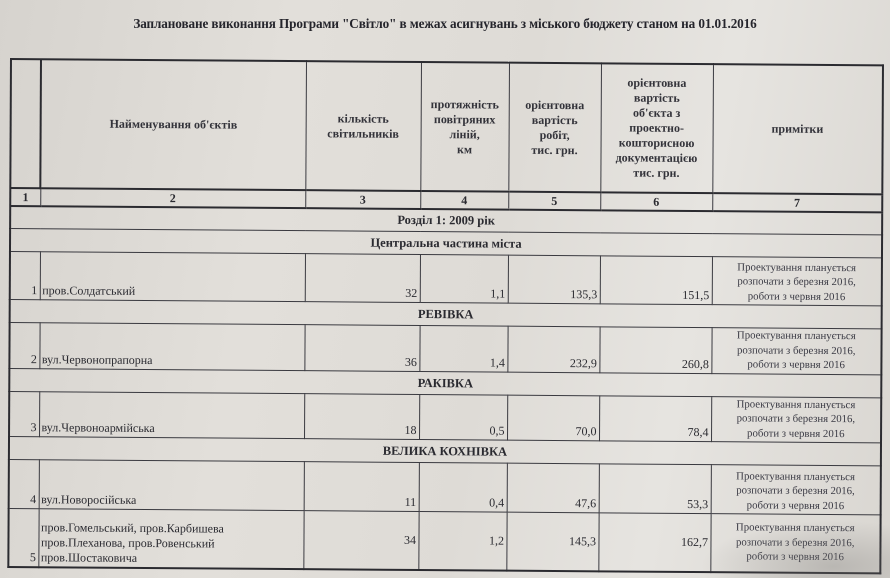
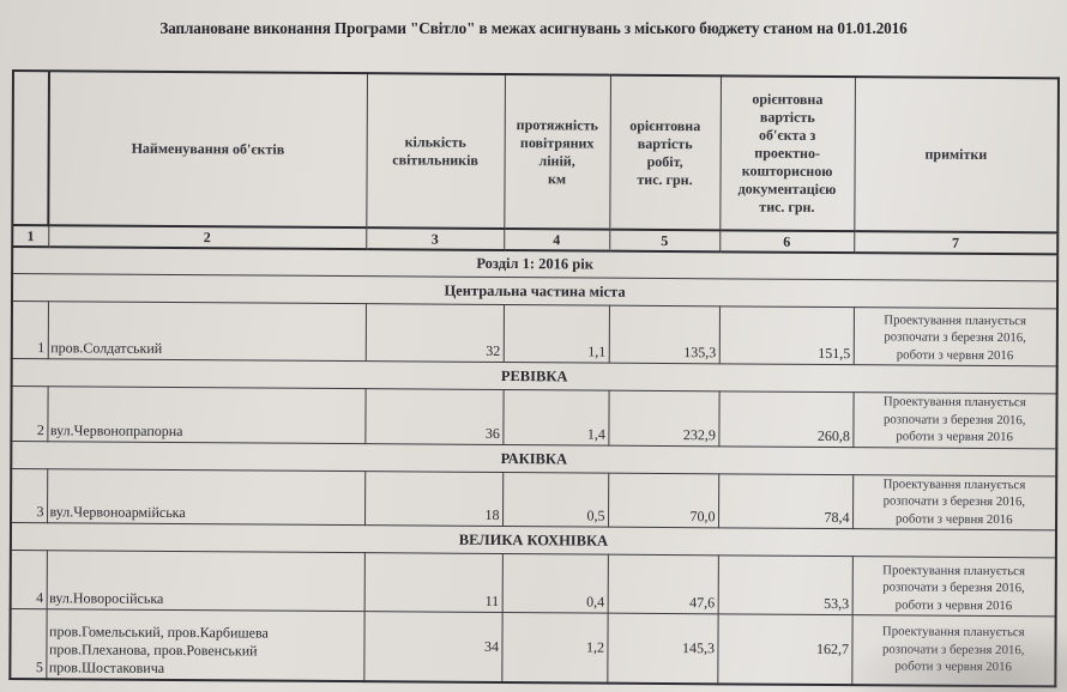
  Заплановане виконання Програми "Світло" в межах асигнувань з міського бюджету станом на 01.01.2016
  	Найменування об'єктів	кількість світильників	протяжність повітряних ліній, км	орієнтовна вартість робіт, тис. грн.	орієнтовна вартість об'єкта з проектно- кошторисною документацією тис. грн.	примітки
  1	2	3	4	5	6	7
- Розділ 1: 2009 рік
+ Розділ 1: 2016 рік
  Центральна частина міста
  1	пров.Солдатський	32	1,1	135,3	151,5	Проектування планується розпочати з березня 2016, роботи з червня 2016
  РЕВІВКА
  2	вул.Червонопрапорна	36	1,4	232,9	260,8	Проектування планується розпочати з березня 2016, роботи з червня 2016
  РАКІВКА
  3	вул.Червоноармійська	18	0,5	70,0	78,4	Проектування планується розпочати з березня 2016, роботи з червня 2016
  ВЕЛИКА КОХНІВКА
  4	вул.Новоросійська	11	0,4	47,6	53,3	Проектування планується розпочати з березня 2016, роботи з червня 2016
